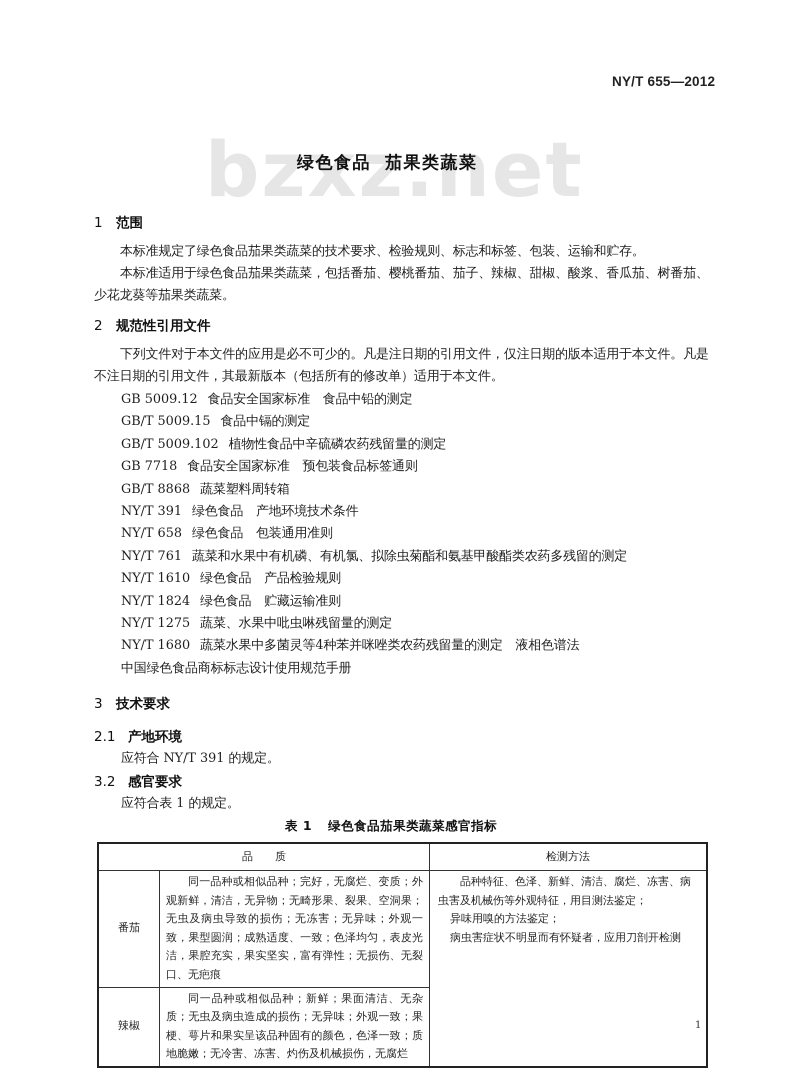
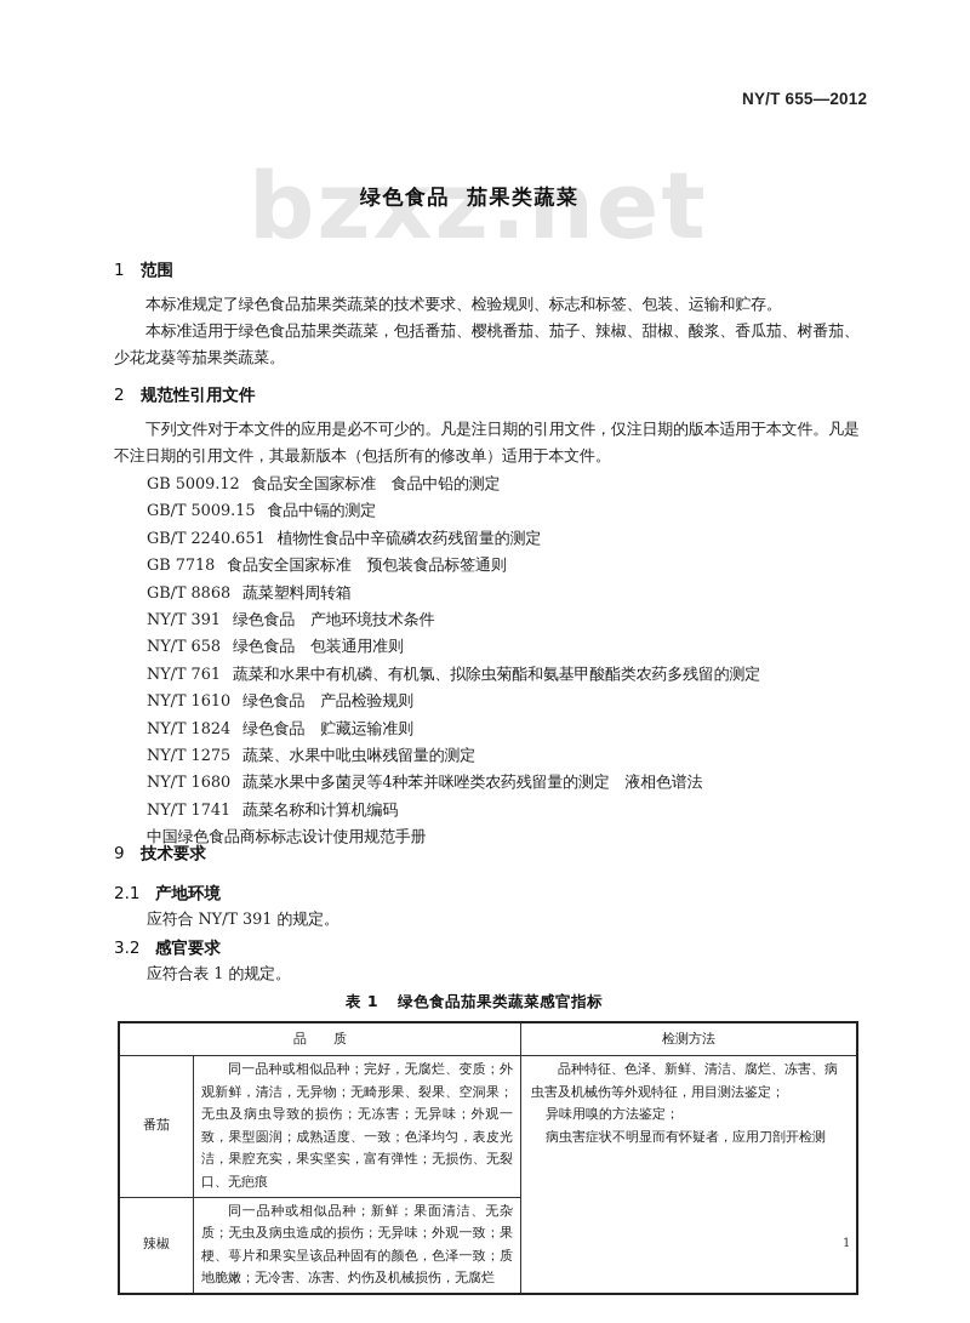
  NY/T 655—2012
  bzxz.net
  绿色食品 茄果类蔬菜
  1 范围
  本标准规定了绿色食品茄果类蔬菜的技术要求、检验规则、标志和标签、包装、运输和贮存。
  本标准适用于绿色食品茄果类蔬菜，包括番茄、樱桃番茄、茄子、辣椒、甜椒、酸浆、香瓜茄、树番茄、少花龙葵等茄果类蔬菜。
  2 规范性引用文件
  下列文件对于本文件的应用是必不可少的。凡是注日期的引用文件，仅注日期的版本适用于本文件。凡是不注日期的引用文件，其最新版本（包括所有的修改单）适用于本文件。
  GB 5009.12 食品安全国家标准 食品中铅的测定
  GB/T 5009.15 食品中镉的测定
- GB/T 5009.102 植物性食品中辛硫磷农药残留量的测定
+ GB/T 2240.651 植物性食品中辛硫磷农药残留量的测定
  GB 7718 食品安全国家标准 预包装食品标签通则
  GB/T 8868 蔬菜塑料周转箱
  NY/T 391 绿色食品 产地环境技术条件
  NY/T 658 绿色食品 包装通用准则
  NY/T 761 蔬菜和水果中有机磷、有机氯、拟除虫菊酯和氨基甲酸酯类农药多残留的测定
  NY/T 1610 绿色食品 产品检验规则
  NY/T 1824 绿色食品 贮藏运输准则
  NY/T 1275 蔬菜、水果中吡虫啉残留量的测定
  NY/T 1680 蔬菜水果中多菌灵等4种苯并咪唑类农药残留量的测定 液相色谱法
+ NY/T 1741 蔬菜名称和计算机编码
  中国绿色食品商标标志设计使用规范手册
- 3 技术要求
+ 9 技术要求
  2.1 产地环境
  应符合 NY/T 391 的规定。
  3.2 感官要求
  应符合表 1 的规定。
  表 1 绿色食品茄果类蔬菜感官指标
  品 质	检测方法
  番茄	同一品种或相似品种；完好，无腐烂、变质；外观新鲜，清洁，无异物；无畸形果、裂果、空洞果；无虫及病虫导致的损伤；无冻害；无异味；外观一致，果型圆润；成熟适度、一致；色泽均匀，表皮光洁，果腔充实，果实坚实，富有弹性；无损伤、无裂口、无疤痕	品种特征、色泽、新鲜、清洁、腐烂、冻害、病虫害及机械伤等外观特征，用目测法鉴定； 异味用嗅的方法鉴定； 病虫害症状不明显而有怀疑者，应用刀剖开检测
  辣椒	同一品种或相似品种；新鲜；果面清洁、无杂质；无虫及病虫造成的损伤；无异味；外观一致；果梗、萼片和果实呈该品种固有的颜色，色泽一致；质地脆嫩；无冷害、冻害、灼伤及机械损伤，无腐烂
  1
